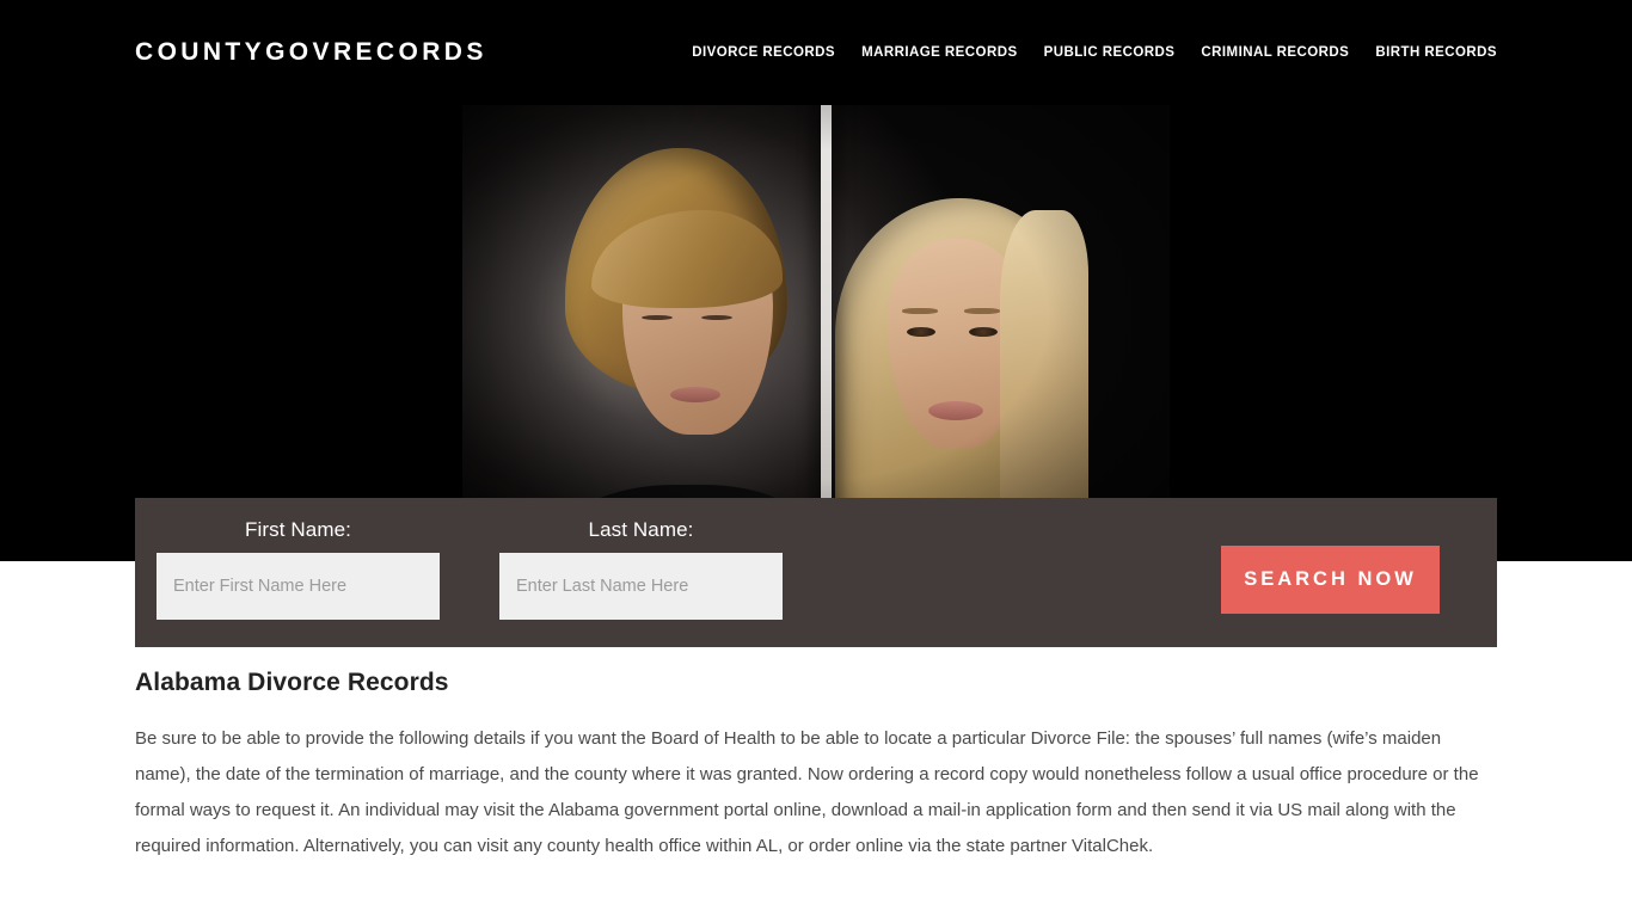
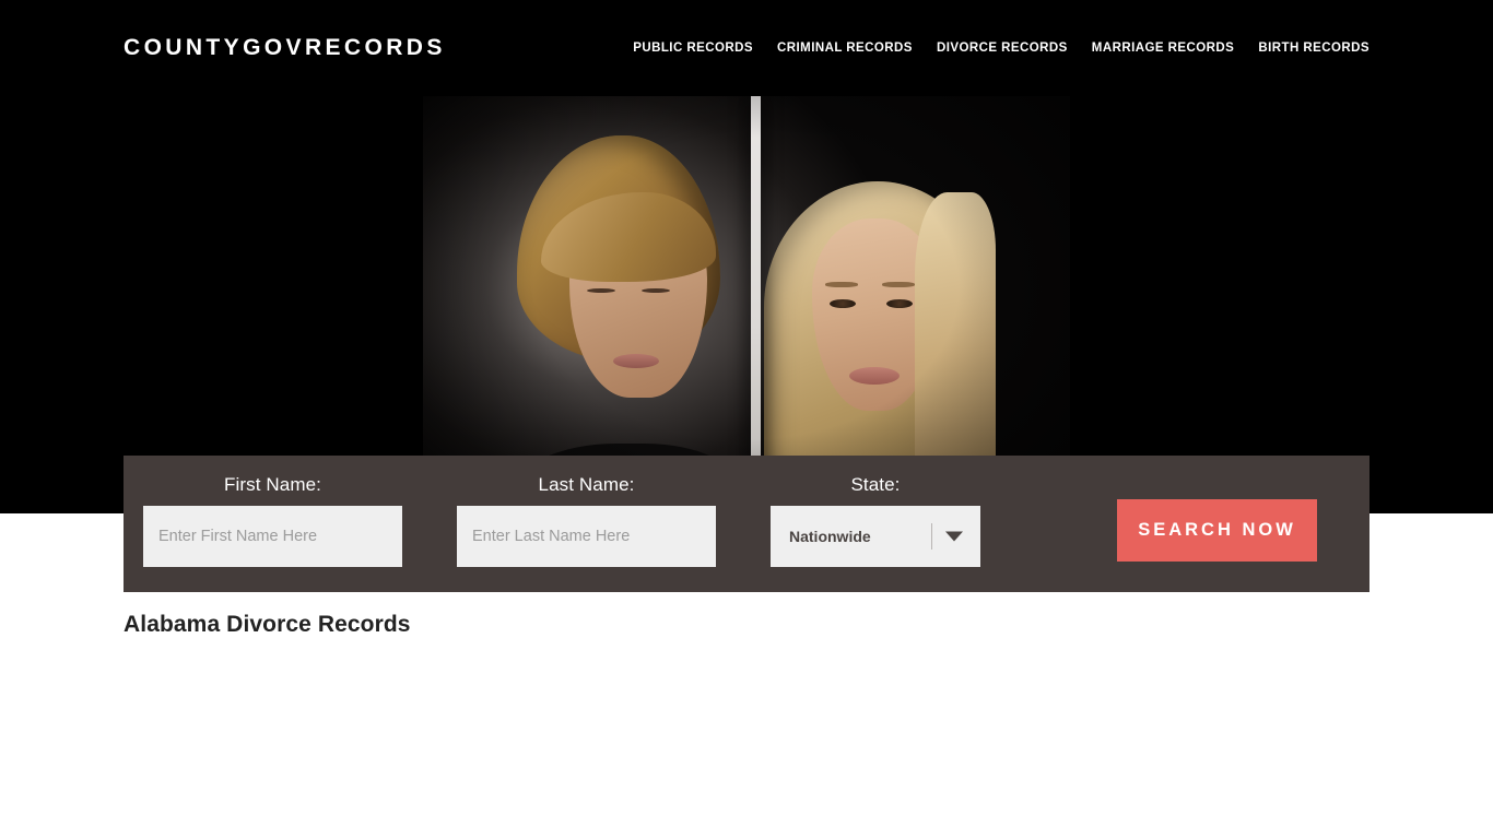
  COUNTYGOVRECORDS
- DIVORCE RECORDS
+ PUBLIC RECORDS
- MARRIAGE RECORDS
+ CRIMINAL RECORDS
- PUBLIC RECORDS
+ DIVORCE RECORDS
- CRIMINAL RECORDS
+ MARRIAGE RECORDS
  BIRTH RECORDS
  First Name:
  Enter First Name Here
  Last Name:
  Enter Last Name Here
+ State:
+ Nationwide
  SEARCH NOW
  Alabama Divorce Records
- Be sure to be able to provide the following details if you want the Board of Health to be able to locate a particular Divorce File: the spouses’ full names (wife’s maiden name), the date of the termination of marriage, and the county where it was granted. Now ordering a record copy would nonetheless follow a usual office procedure or the formal ways to request it. An individual may visit the Alabama government portal online, download a mail-in application form and then send it via US mail along with the required information. Alternatively, you can visit any county health office within AL, or order online via the state partner VitalChek.
